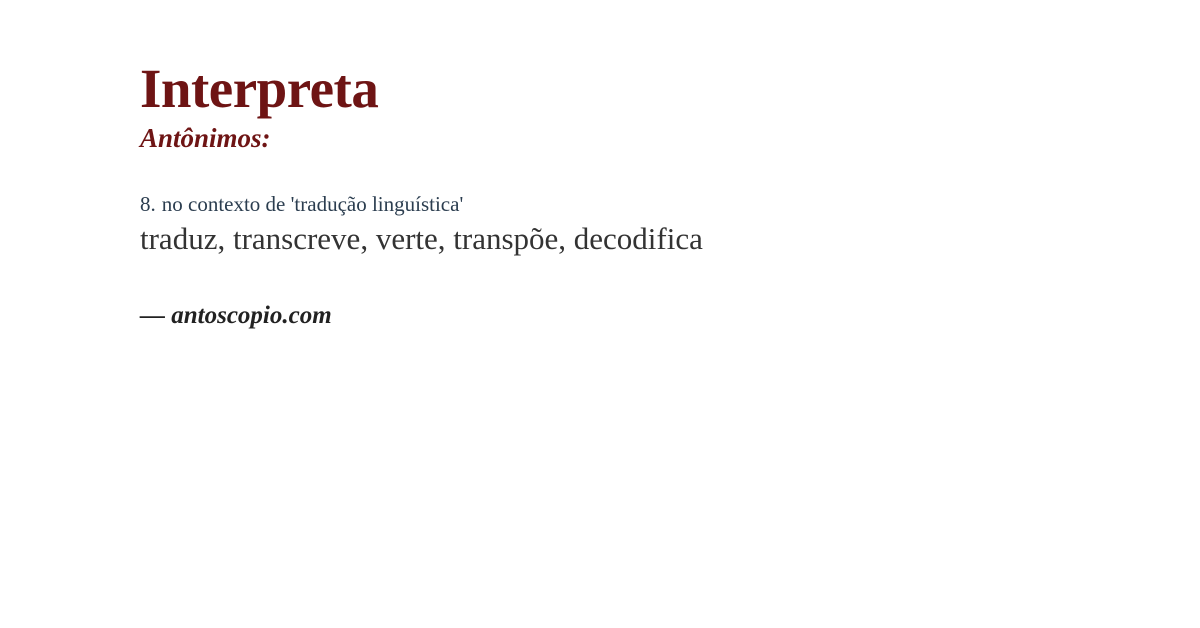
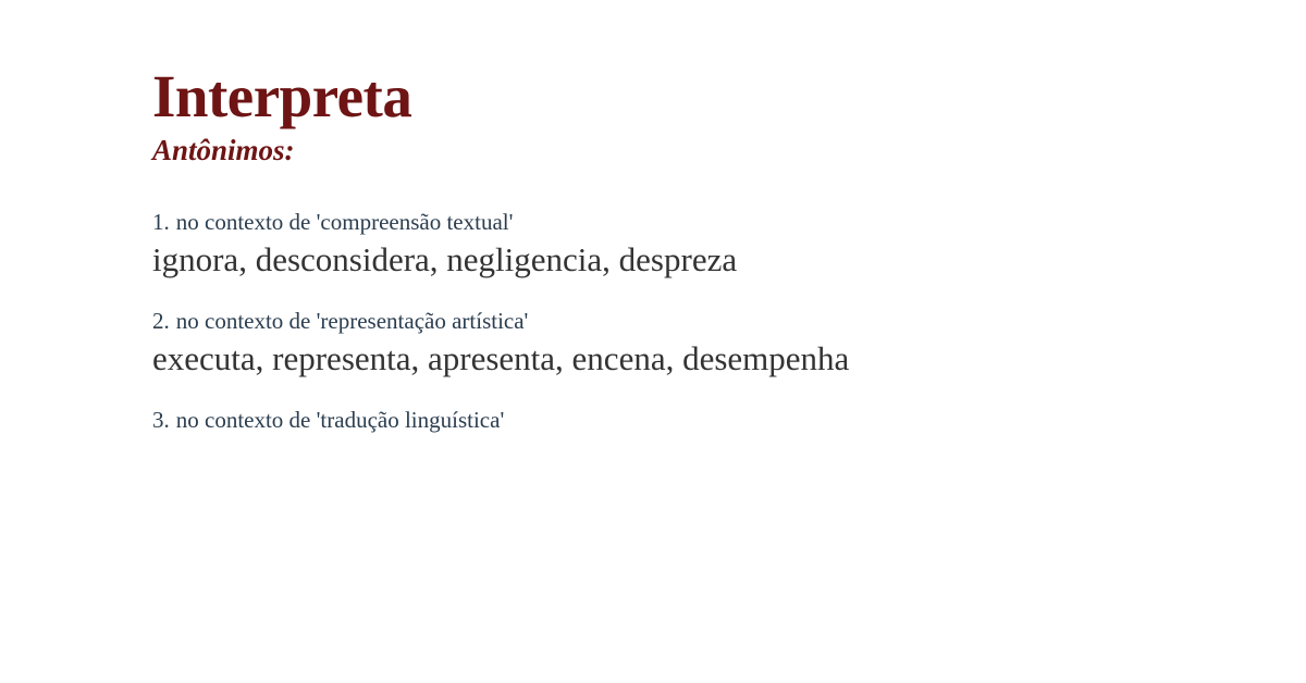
  Interpreta
  Antônimos:
+ 1. no contexto de 'compreensão textual'
+ ignora, desconsidera, negligencia, despreza
+ 2. no contexto de 'representação artística'
+ executa, representa, apresenta, encena, desempenha
- 8. no contexto de 'tradução linguística'
+ 3. no contexto de 'tradução linguística'
- traduz, transcreve, verte, transpõe, decodifica
- — antoscopio.com
